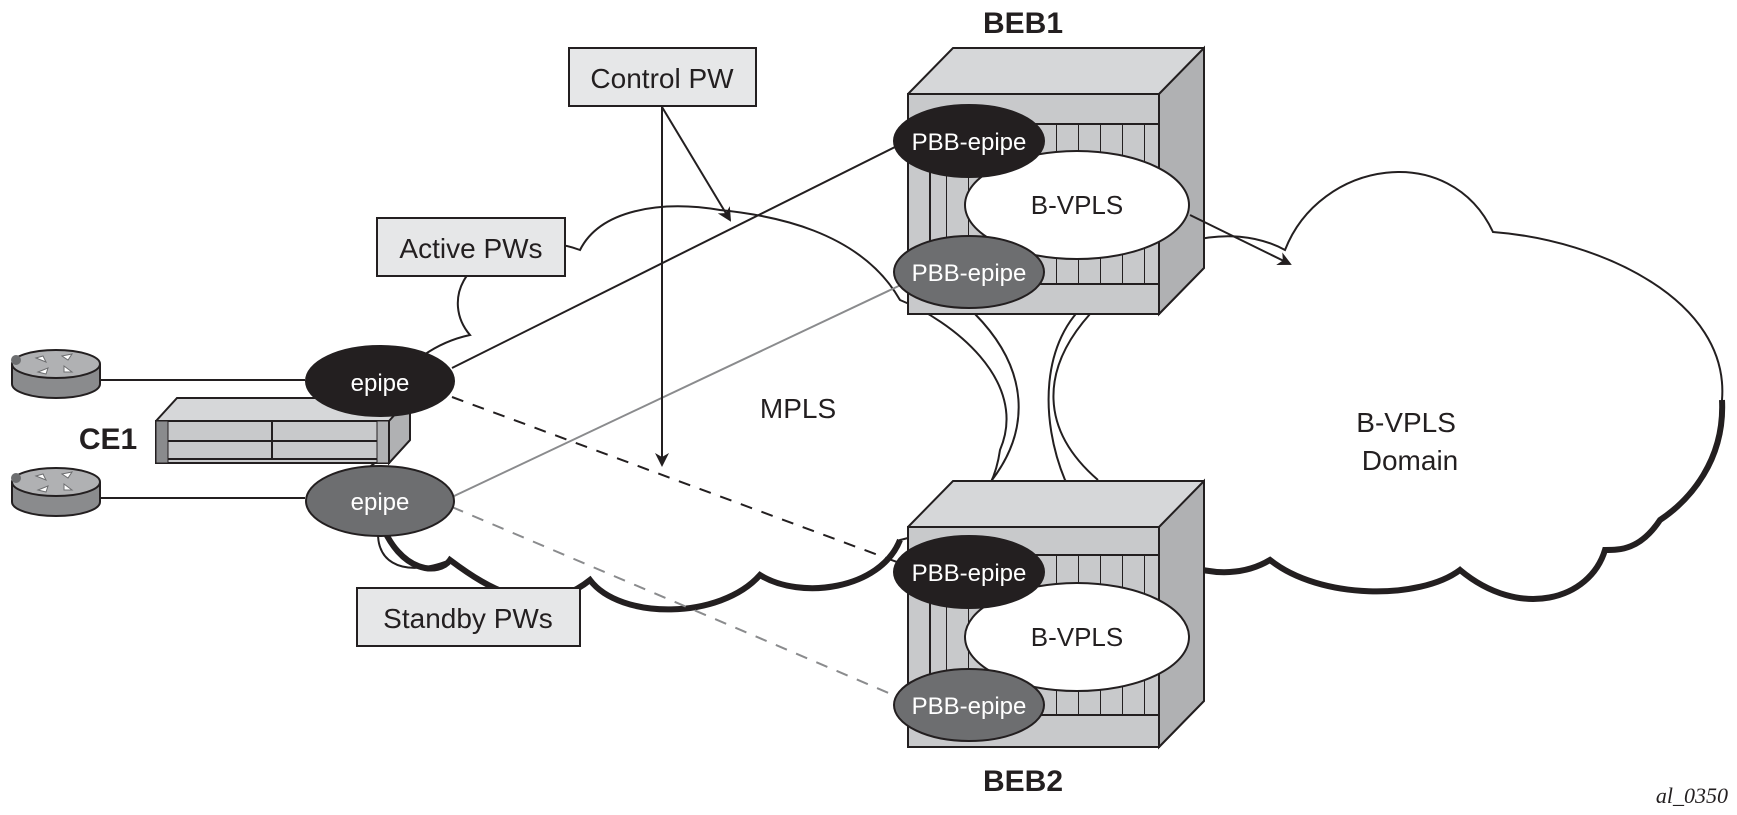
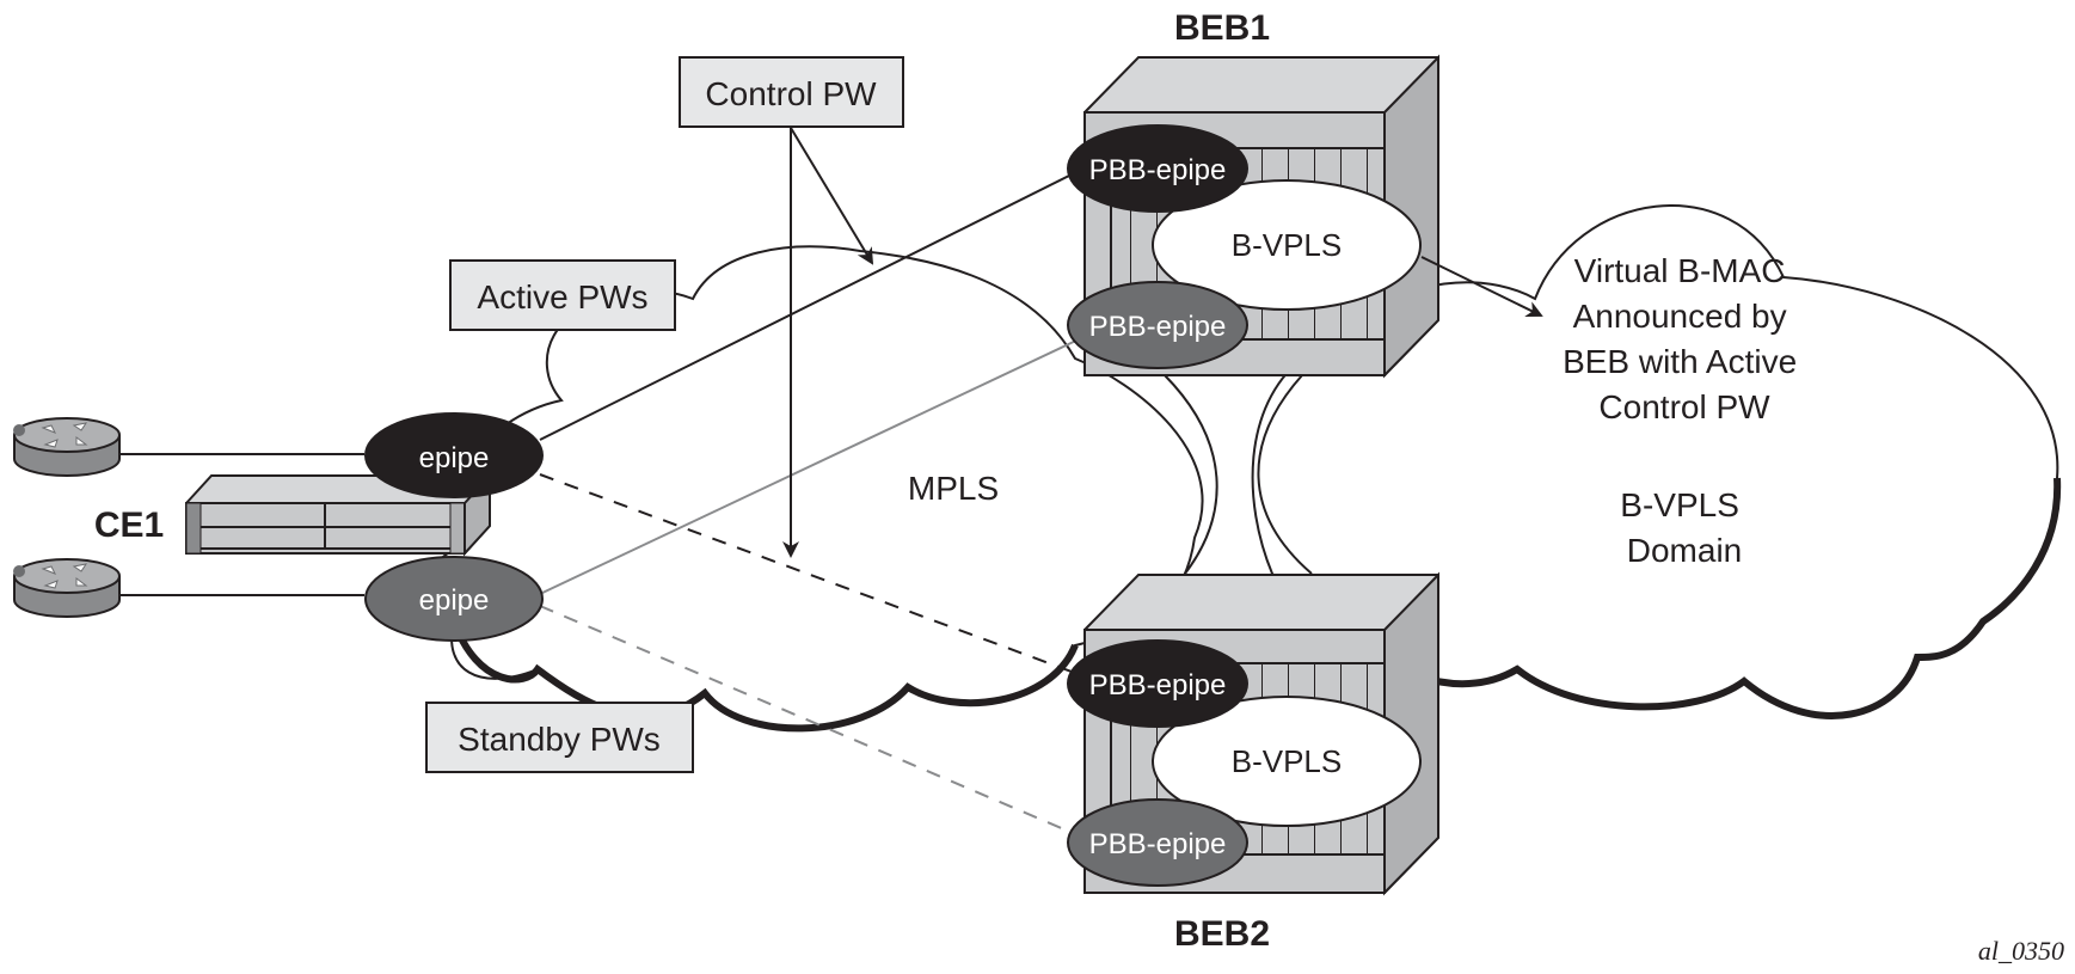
  MPLS
+ Virtual B-MAC Announced by BEB with Active Control PW
  B-VPLS Domain
  Control PW
  Active PWs
  Standby PWs
  CE1
  epipe
  epipe
  BEB1
  B-VPLS
  PBB-epipe
  PBB-epipe
  B-VPLS
  PBB-epipe
  PBB-epipe
  BEB2
  al_0350
